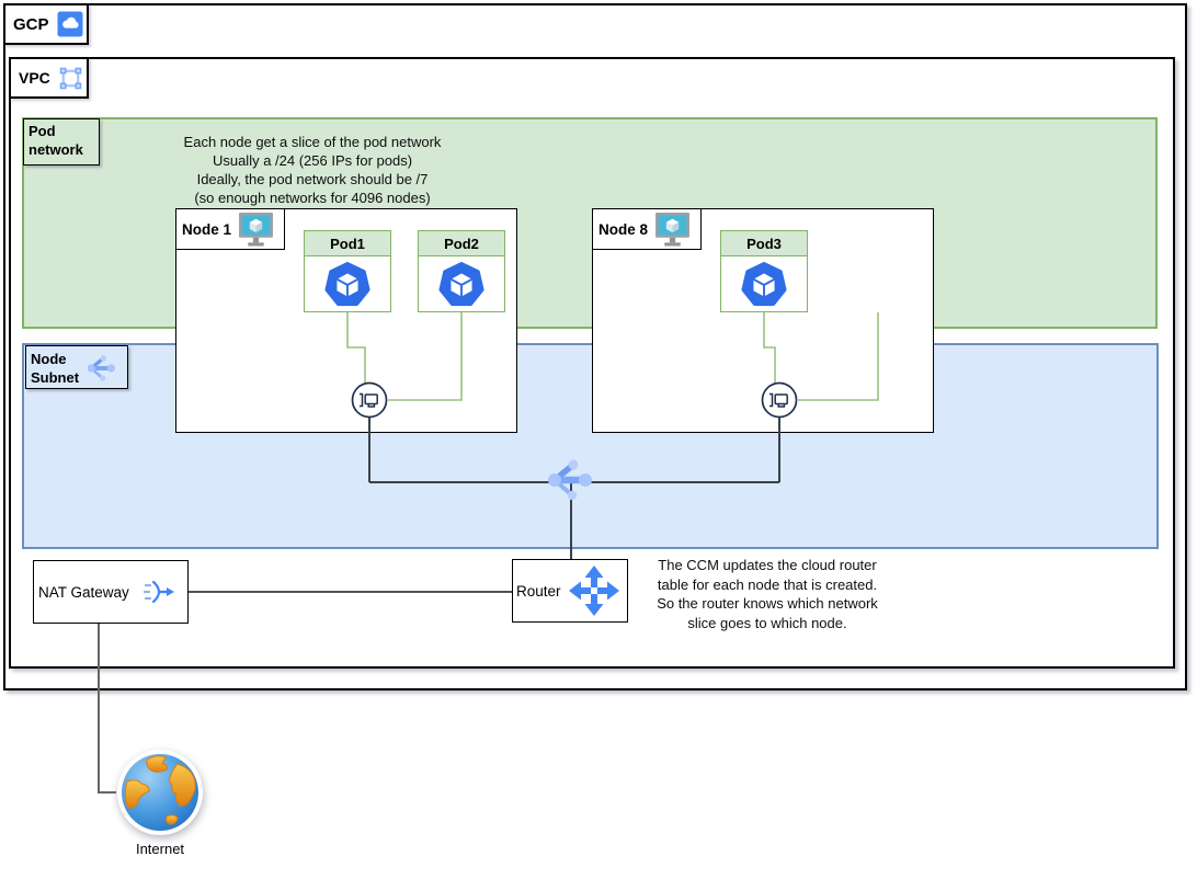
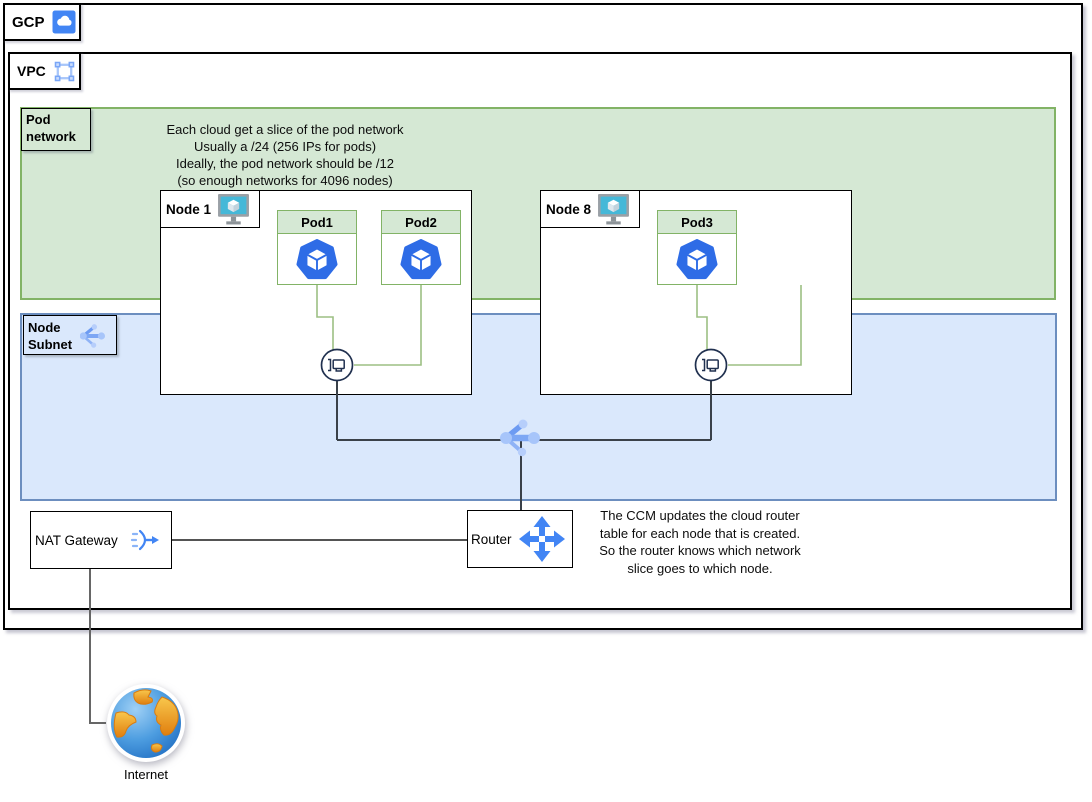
  GCP
  VPC
  Pod network
- Each node get a slice of the pod network
+ Each cloud get a slice of the pod network
  Usually a /24 (256 IPs for pods)
- Ideally, the pod network should be /7
+ Ideally, the pod network should be /12
  (so enough networks for 4096 nodes)
  Node Subnet
  Node 1
  Pod1
  Pod2
  Node 8
  Pod3
  NAT Gateway
  Router
  The CCM updates the cloud router
  table for each node that is created.
  So the router knows which network
  slice goes to which node.
  Internet
